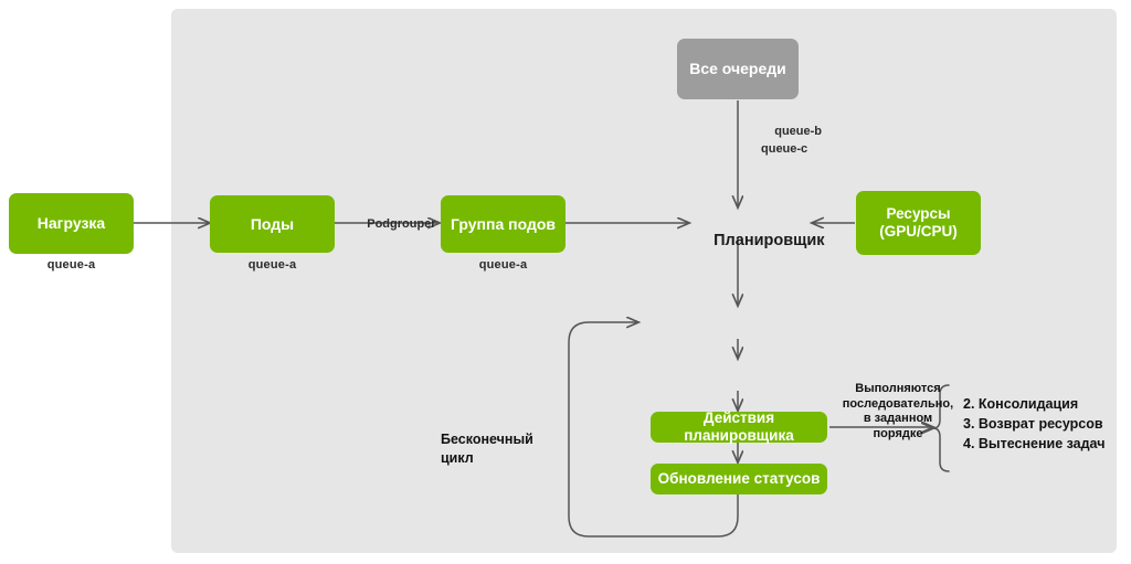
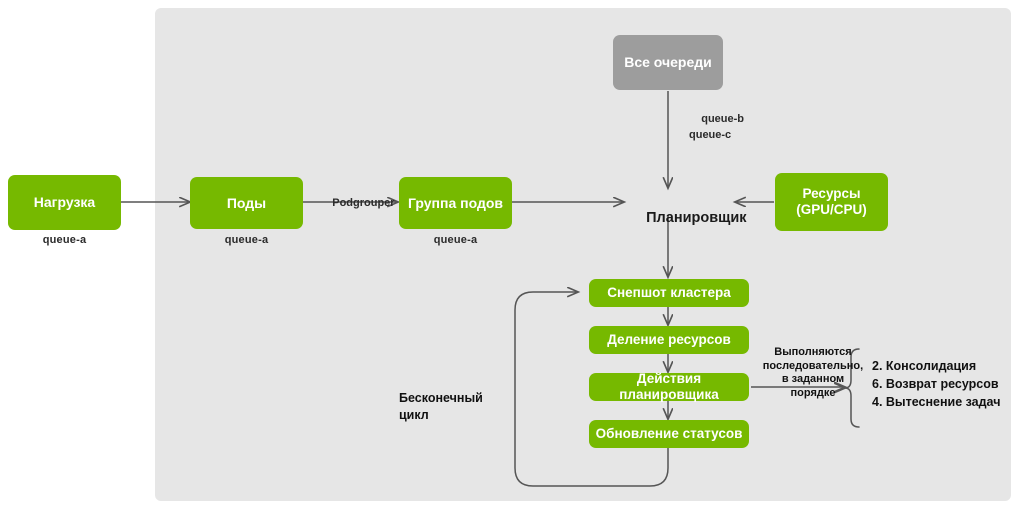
  Нагрузка
  Поды
  Группа подов
  Все очереди
  Ресурсы
  (GPU/CPU)
  Планировщик
+ Снепшот кластера
+ Деление ресурсов
  Действия планировщика
  Обновление статусов
  queue-a
  queue-a
  queue-a
  Podgrouper
  queue-b
  queue-c
  Выполняются
  последовательно,
  в заданном
  порядке
  Бесконечный
  цикл
  2. Консолидация
- 3. Возврат ресурсов
+ 6. Возврат ресурсов
  4. Вытеснение задач
